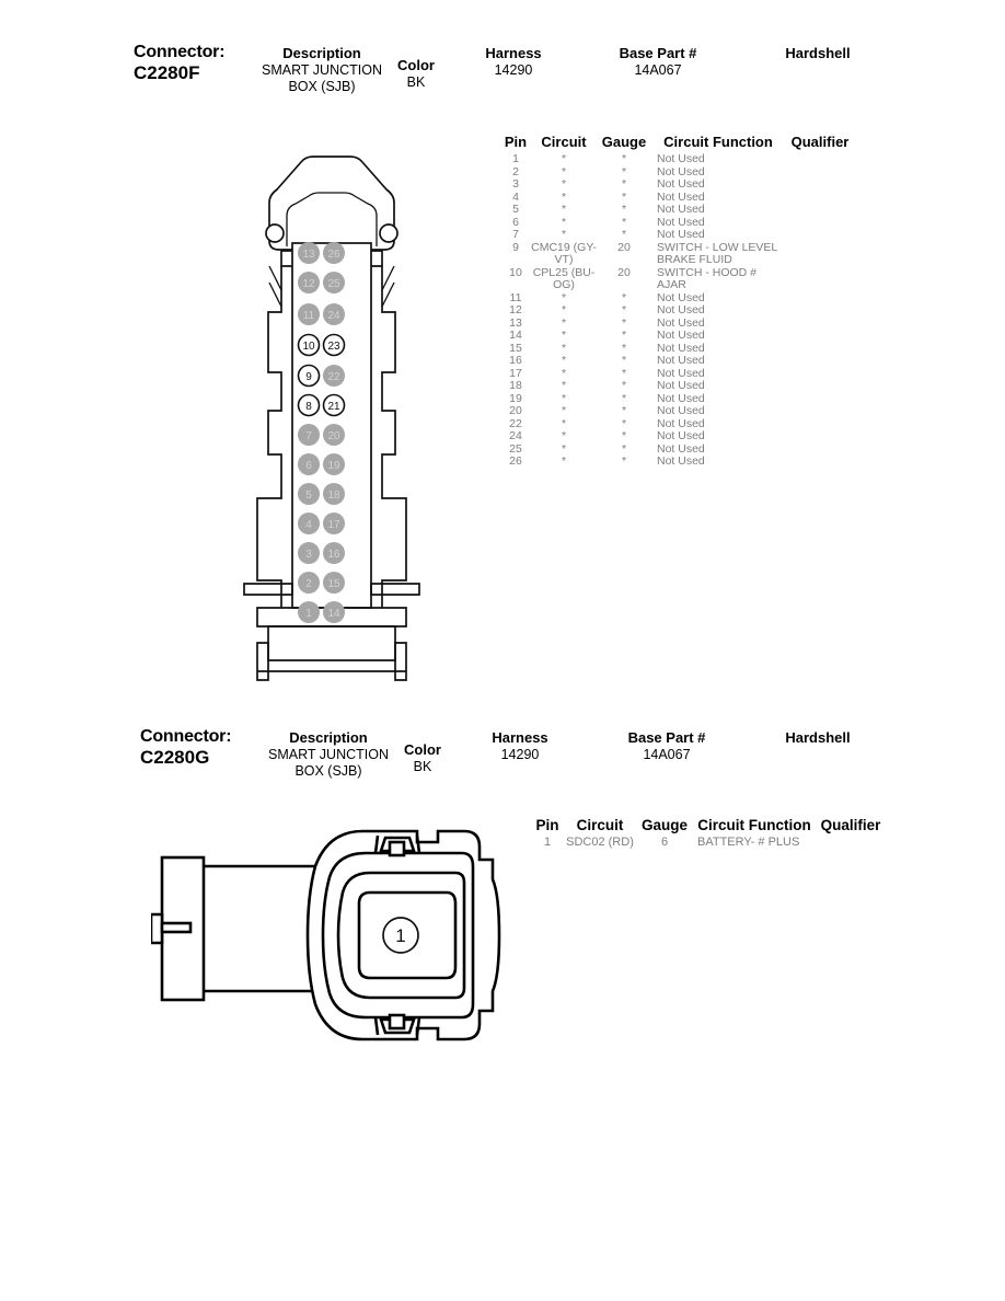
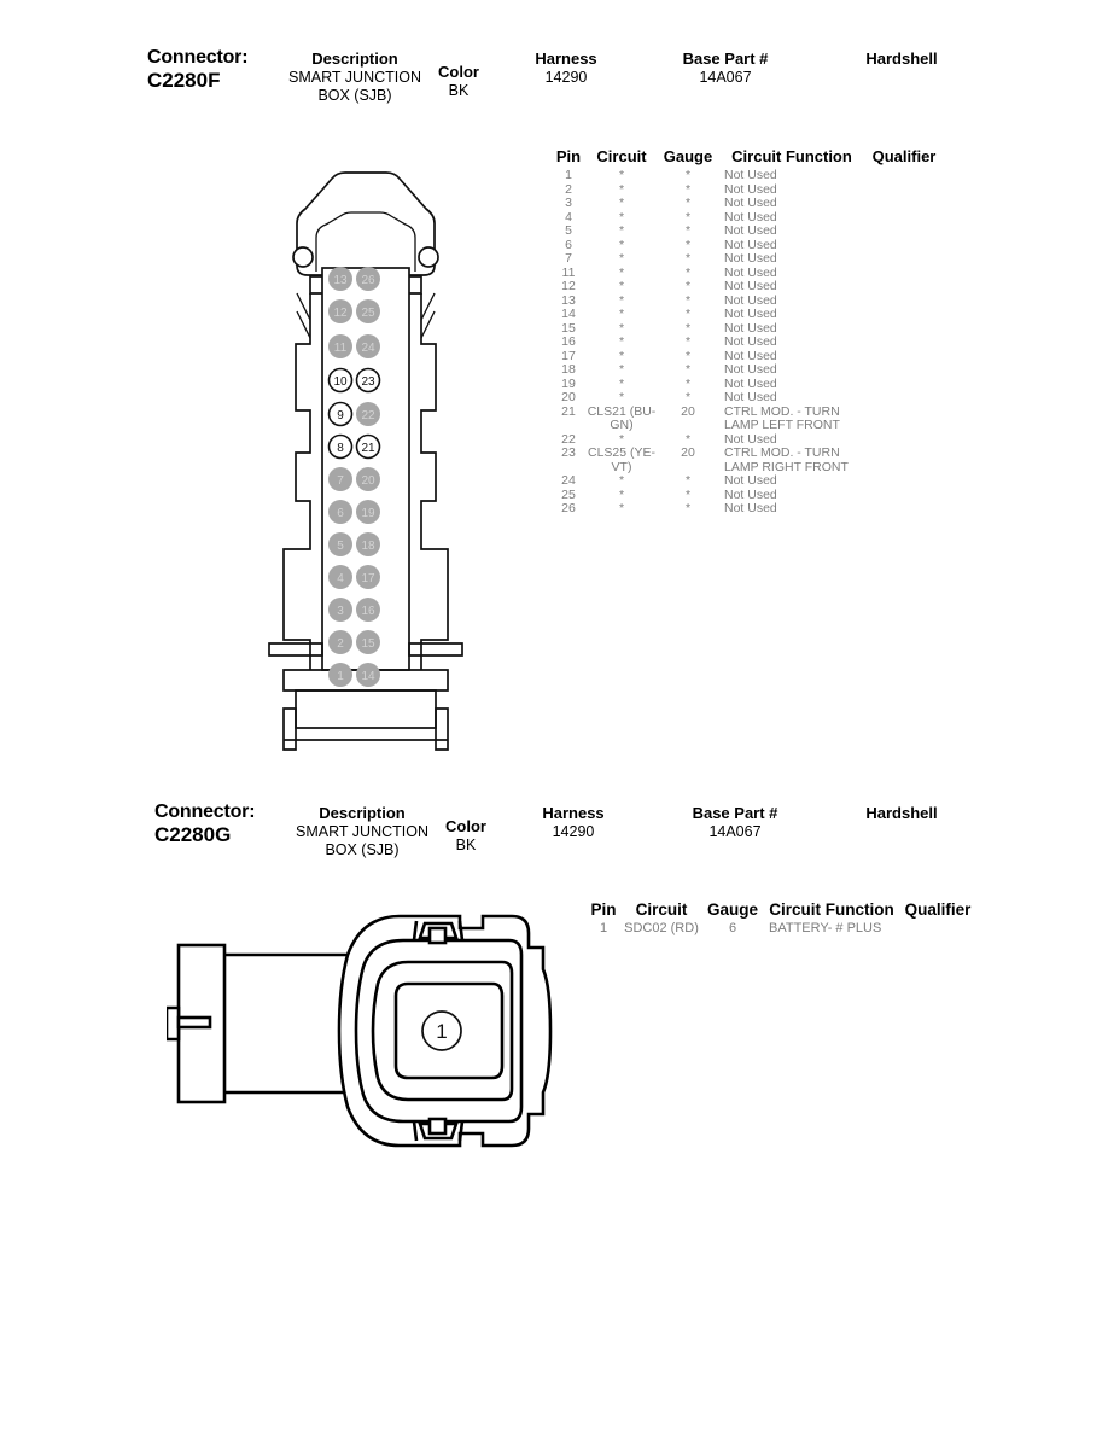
  Connector:
  C2280F
  Description
  SMART JUNCTION
  BOX (SJB)
  Color
  BK
  Harness
  14290
  Base Part #
  14A067
  Hardshell
  13
  26
  12
  25
  11
  24
  10
  23
  9
  22
  8
  21
  7
  20
  6
  19
  5
  18
  4
  17
  3
  16
  2
  15
  1
  14
  Pin	Circuit	Gauge	Circuit Function	Qualifier
  1	*	*	Not Used
  2	*	*	Not Used
  3	*	*	Not Used
  4	*	*	Not Used
  5	*	*	Not Used
  6	*	*	Not Used
  7	*	*	Not Used
- 9	CMC19 (GY-VT)	20	SWITCH - LOW LEVEL BRAKE FLUID
- 10	CPL25 (BU-OG)	20	SWITCH - HOOD # AJAR
  11	*	*	Not Used
  12	*	*	Not Used
  13	*	*	Not Used
  14	*	*	Not Used
  15	*	*	Not Used
  16	*	*	Not Used
  17	*	*	Not Used
  18	*	*	Not Used
  19	*	*	Not Used
  20	*	*	Not Used
+ 21	CLS21 (BU-GN)	20	CTRL MOD. - TURN LAMP LEFT FRONT
  22	*	*	Not Used
+ 23	CLS25 (YE-VT)	20	CTRL MOD. - TURN LAMP RIGHT FRONT
  24	*	*	Not Used
  25	*	*	Not Used
  26	*	*	Not Used
  Connector:
  C2280G
  Description
  SMART JUNCTION
  BOX (SJB)
  Color
  BK
  Harness
  14290
  Base Part #
  14A067
  Hardshell
  1
  Pin	Circuit	Gauge	Circuit Function	Qualifier
  1	SDC02 (RD)	6	BATTERY- # PLUS
